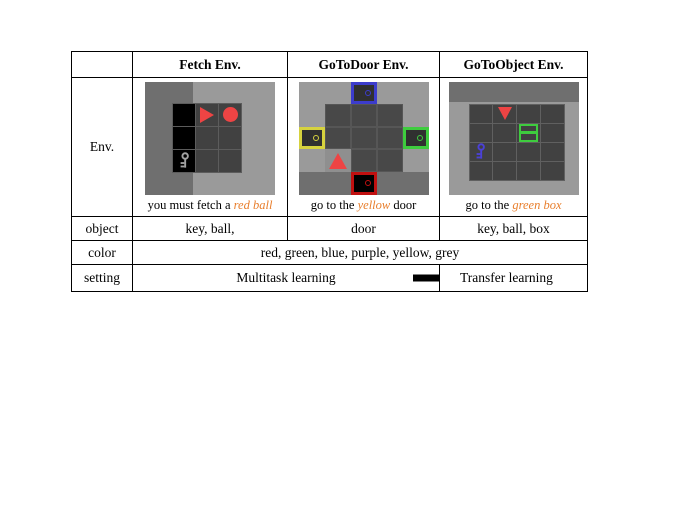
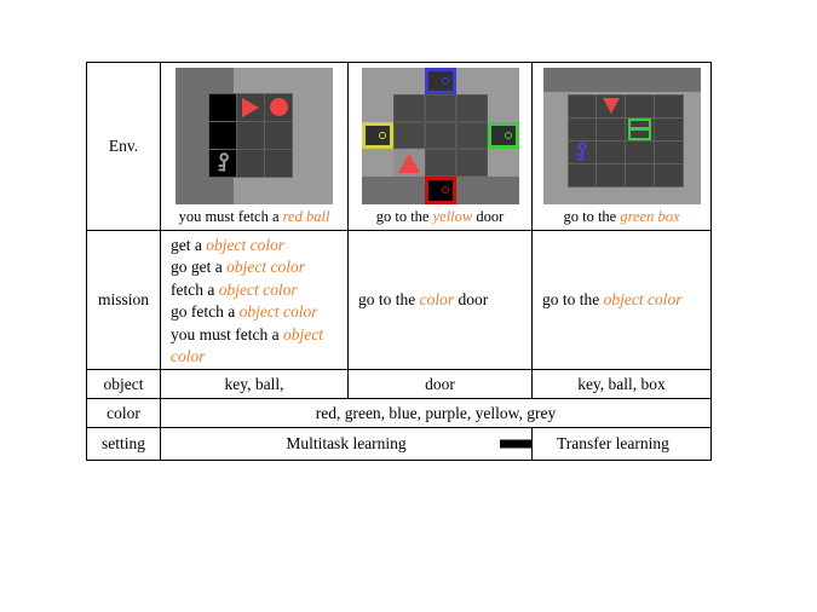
- 	Fetch Env.	GoToDoor Env.	GoToObject Env.
  Env.	you must fetch a red ball	go to the yellow door	go to the green box
+ mission	get a object color go get a object color fetch a object color go fetch a object color you must fetch a object color	go to the color door	go to the object color
  object	key, ball,	door	key, ball, box
  color	red, green, blue, purple, yellow, grey
  setting	Multitask learning	Transfer learning
